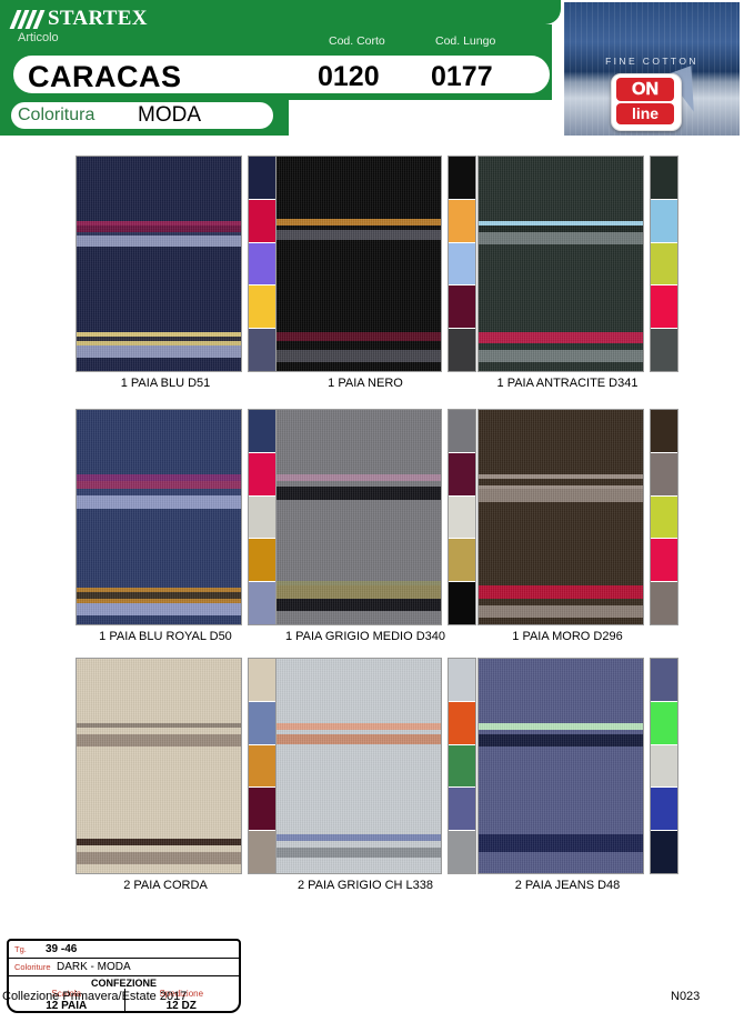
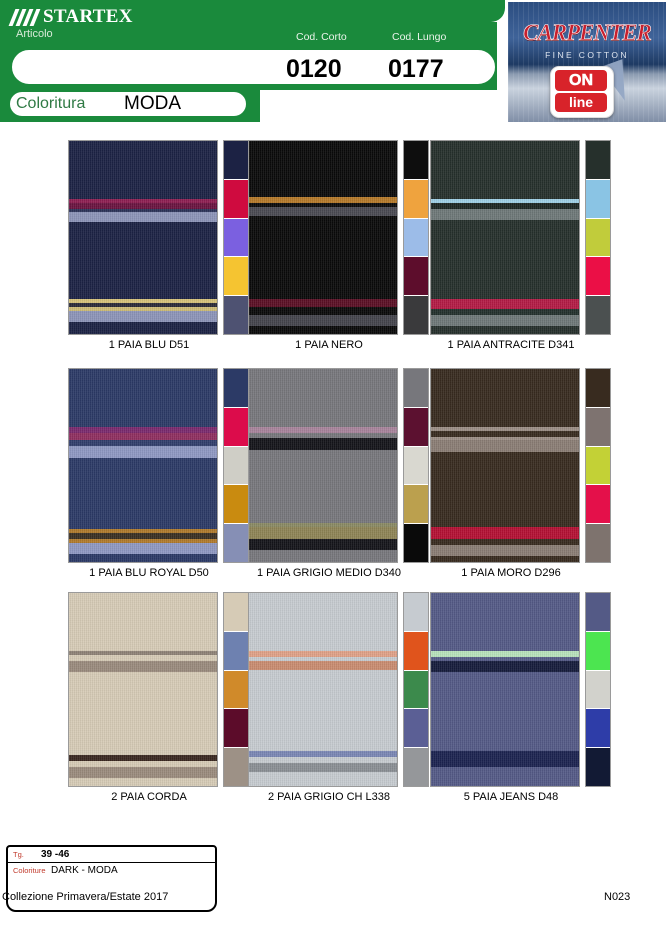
  STARTEX
  Articolo
  Cod. Corto
  Cod. Lungo
- CARACAS
  0120
  0177
  Coloritura
  MODA
+ CARPENTER
  FINE COTTON
  ON
  line
  1 PAIA BLU D51
  1 PAIA NERO
  1 PAIA ANTRACITE D341
  1 PAIA BLU ROYAL D50
  1 PAIA GRIGIO MEDIO D340
  1 PAIA MORO D296
  2 PAIA CORDA
  2 PAIA GRIGIO CH L338
- 2 PAIA JEANS D48
+ 5 PAIA JEANS D48
  Tg.
  39 -46
  Coloriture
  DARK - MODA
- CONFEZIONE
- Scatola
- 12 PAIA
- Spedizione
- 12 DZ
  Collezione Primavera/Estate 2017
  N023
